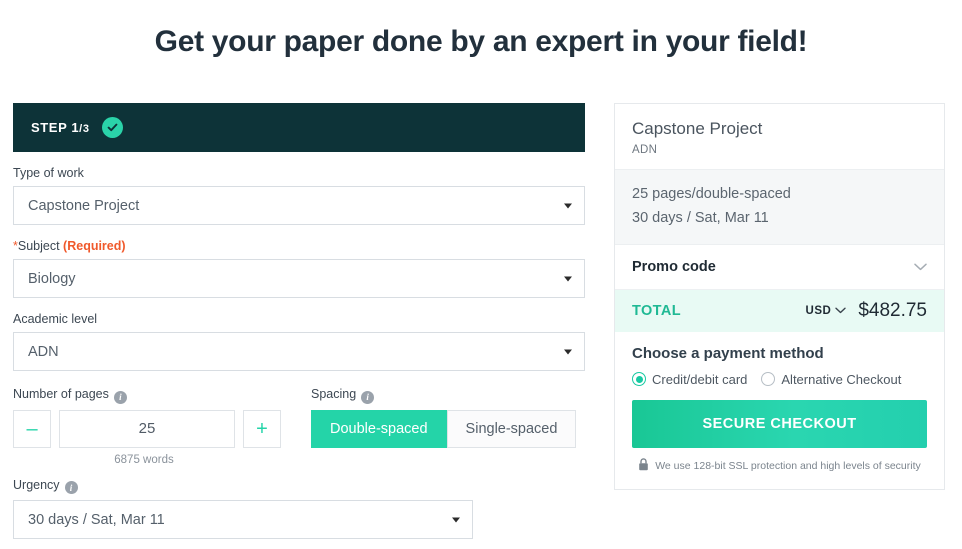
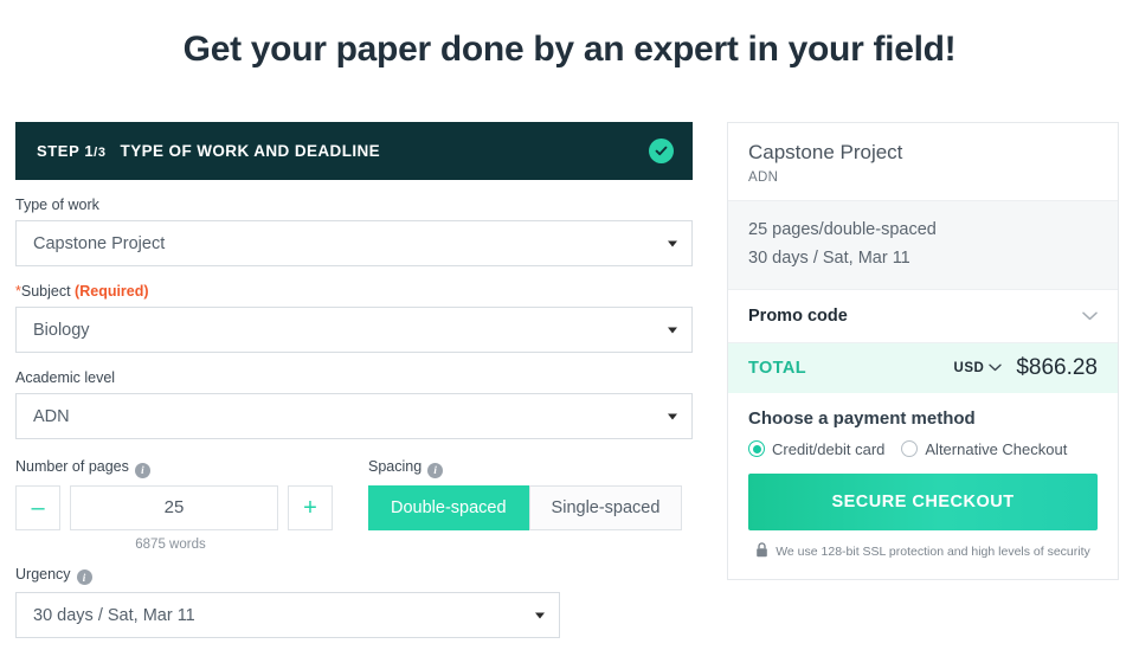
  Get your paper done by an expert in your field!
  STEP 1/3
+ TYPE OF WORK AND DEADLINE
  Type of work
  Capstone Project
  *Subject (Required)
  Biology
  Academic level
  ADN
  Number of pages i
  –
  25
  +
  6875 words
  Spacing i
  Double-spaced
  Single-spaced
  Urgency i
  30 days / Sat, Mar 11
  Capstone Project
  ADN
  25 pages/double-spaced
  30 days / Sat, Mar 11
  Promo code
  TOTAL
  USD
- $482.75
+ $866.28
  Choose a payment method
  Credit/debit card
  Alternative Checkout
  SECURE CHECKOUT
  We use 128-bit SSL protection and high levels of security
